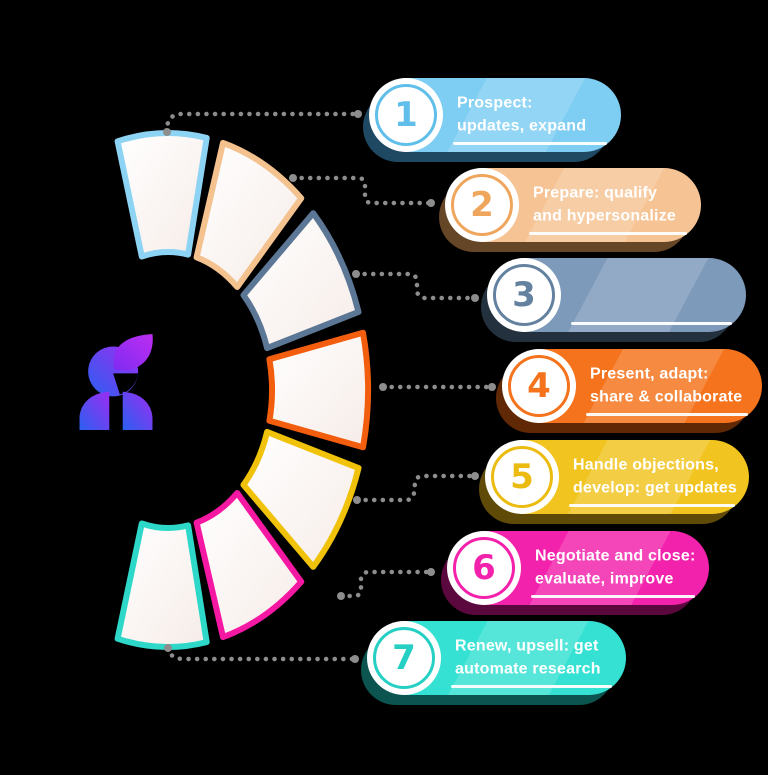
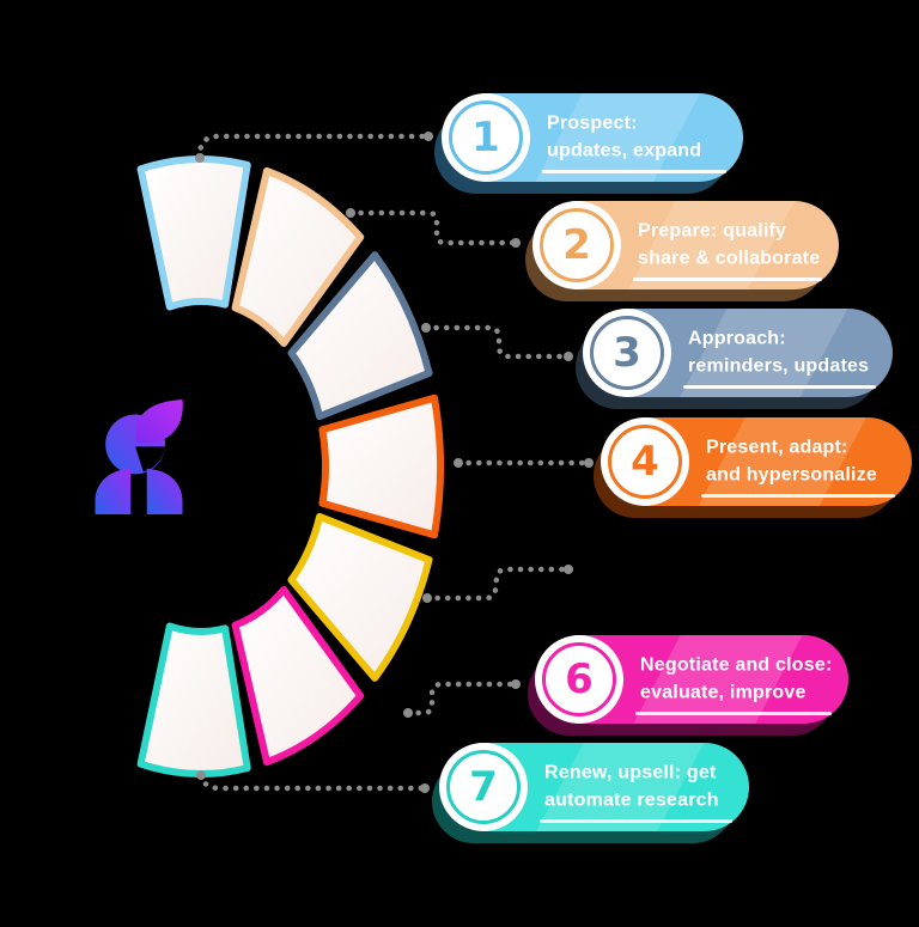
  1
  Prospect:
  updates, expand
  2
  Prepare: qualify
- and hypersonalize
+ share & collaborate
  3
+ Approach:
+ reminders, updates
  4
  Present, adapt:
- share & collaborate
+ and hypersonalize
- 5
- Handle objections,
- develop: get updates
  6
  Negotiate and close:
  evaluate, improve
  7
  Renew, upsell: get
  automate research
